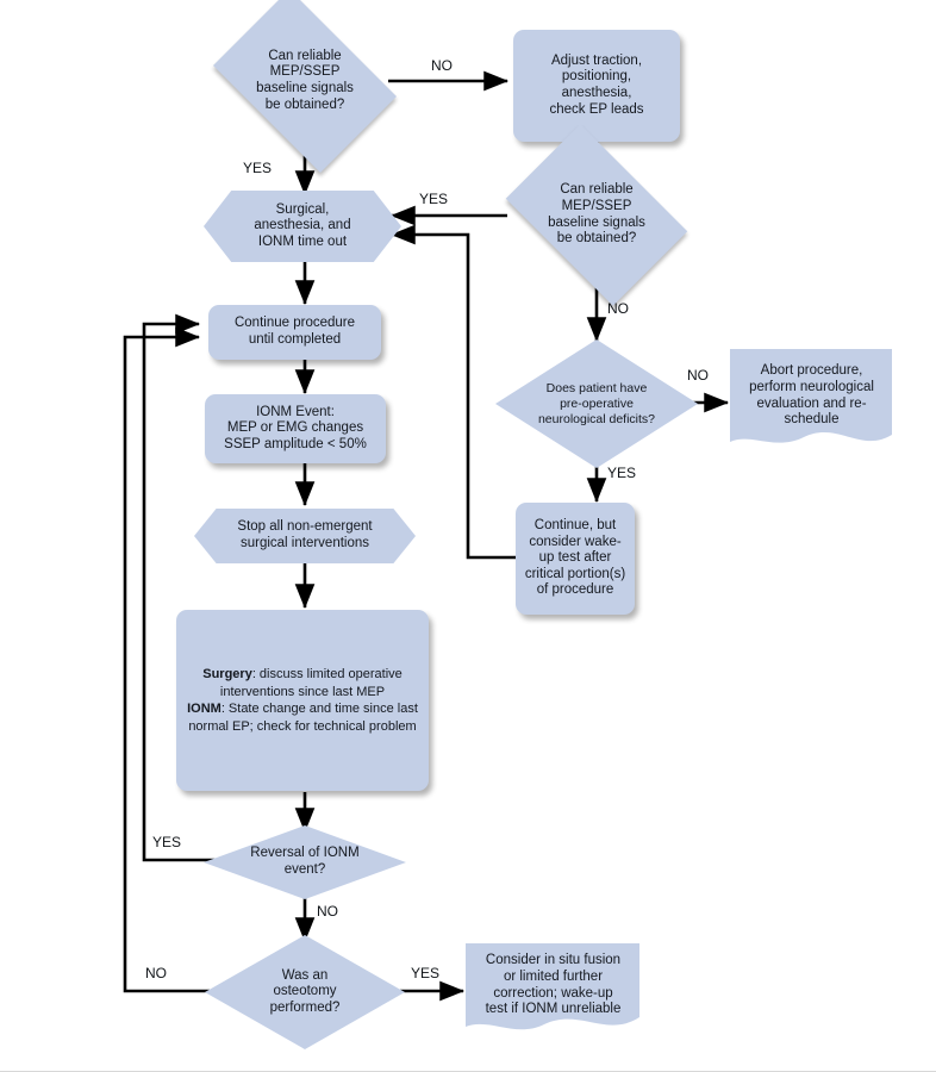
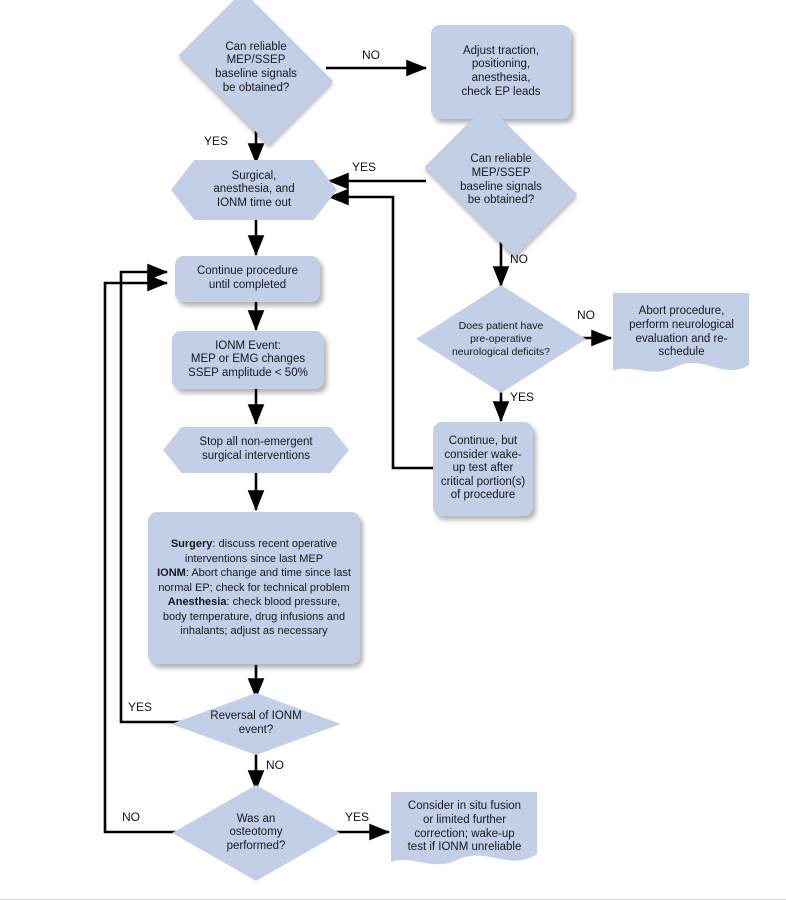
  Can reliable
  MEP/SSEP
  baseline signals
  be obtained?
  Adjust traction,
  positioning,
  anesthesia,
  check EP leads
  Can reliable
  MEP/SSEP
  baseline signals
  be obtained?
  Surgical,
  anesthesia, and
  IONM time out
  Continue procedure
  until completed
  IONM Event:
  MEP or EMG changes
  SSEP amplitude < 50%
  Stop all non-emergent
  surgical interventions
- Surgery: discuss limited operative interventions since last MEP
+ Surgery: discuss recent operative interventions since last MEP
- IONM: State change and time since last normal EP; check for technical problem
+ IONM: Abort change and time since last normal EP; check for technical problem
+ Anesthesia: check blood pressure, body temperature, drug infusions and inhalants; adjust as necessary
  Reversal of IONM
  event?
  Was an
  osteotomy
  performed?
  Does patient have
  pre-operative
  neurological deficits?
  Abort procedure,
  perform neurological
  evaluation and re-
  schedule
  Continue, but
  consider wake-
  up test after
  critical portion(s)
  of procedure
  Consider in situ fusion
  or limited further
  correction; wake-up
  test if IONM unreliable
  NO
  YES
  YES
  NO
  NO
  YES
  YES
  NO
  NO
  YES
